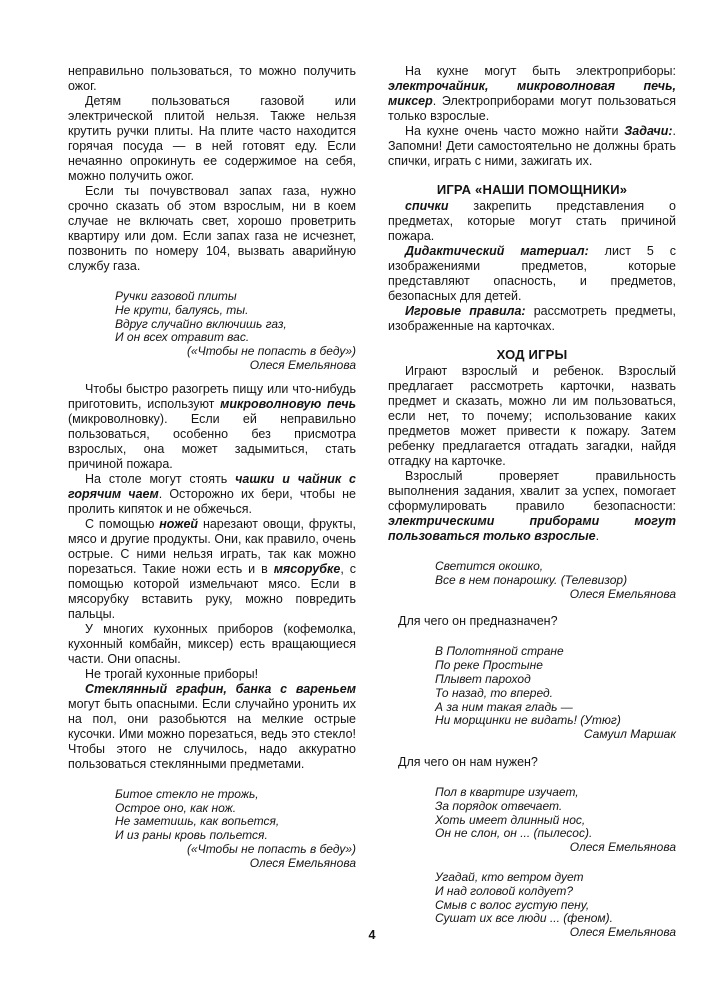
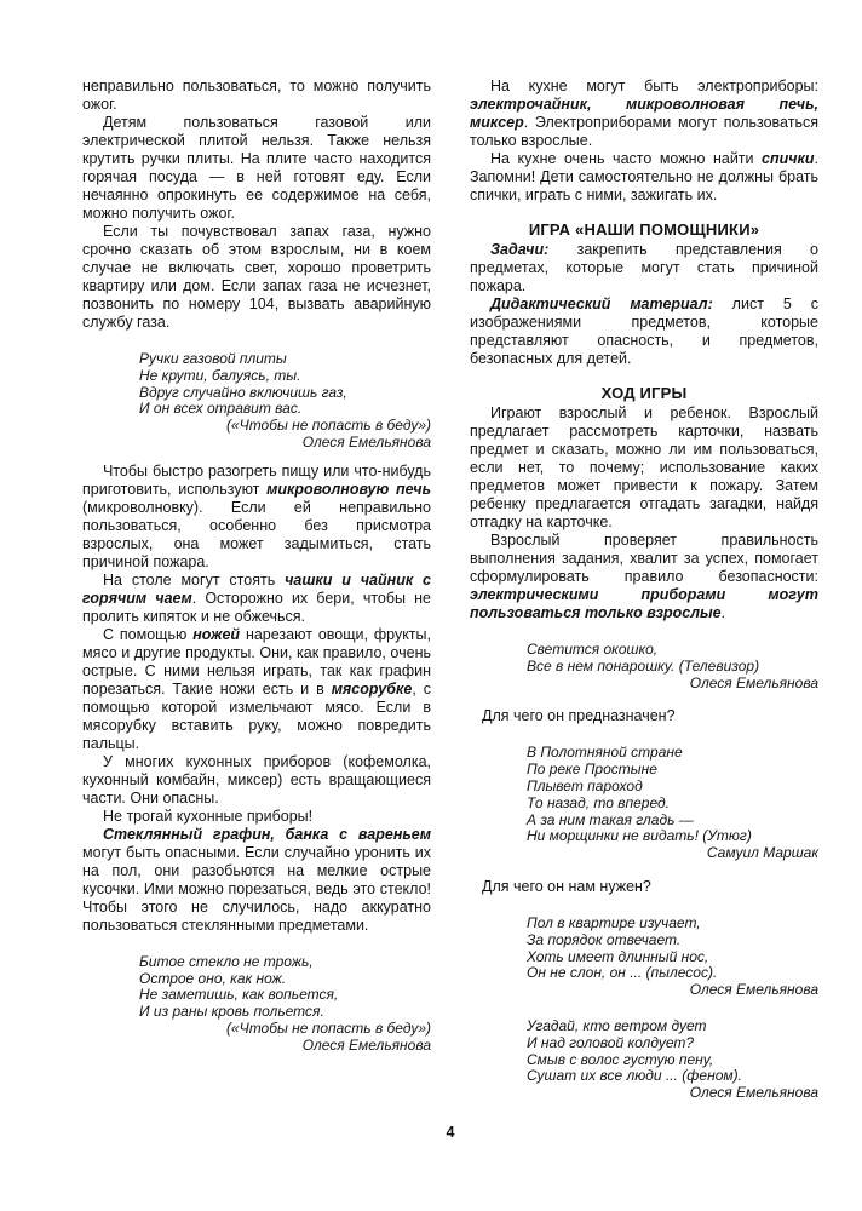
  неправильно пользоваться, то можно получить ожог.
  Детям пользоваться газовой или электрической плитой нельзя. Также нельзя крутить ручки плиты. На плите часто находится горячая посуда — в ней готовят еду. Если нечаянно опрокинуть ее содержимое на себя, можно получить ожог.
  Если ты почувствовал запах газа, нужно срочно сказать об этом взрослым, ни в коем случае не включать свет, хорошо проветрить квартиру или дом. Если запах газа не исчезнет, позвонить по номеру 104, вызвать аварийную службу газа.
  Ручки газовой плиты
  Не крути, балуясь, ты.
  Вдруг случайно включишь газ,
  И он всех отравит вас.
  («Чтобы не попасть в беду»)
  Олеся Емельянова
  Чтобы быстро разогреть пищу или что-нибудь приготовить, используют микроволновую печь (микроволновку). Если ей неправильно пользоваться, особенно без присмотра взрослых, она может задымиться, стать причиной пожара.
  На столе могут стоять чашки и чайник с горячим чаем. Осторожно их бери, чтобы не пролить кипяток и не обжечься.
- С помощью ножей нарезают овощи, фрукты, мясо и другие продукты. Они, как правило, очень острые. С ними нельзя играть, так как можно порезаться. Такие ножи есть и в мясорубке, с помощью которой измельчают мясо. Если в мясорубку вставить руку, можно повредить пальцы.
+ С помощью ножей нарезают овощи, фрукты, мясо и другие продукты. Они, как правило, очень острые. С ними нельзя играть, так как графин порезаться. Такие ножи есть и в мясорубке, с помощью которой измельчают мясо. Если в мясорубку вставить руку, можно повредить пальцы.
  У многих кухонных приборов (кофемолка, кухонный комбайн, миксер) есть вращающиеся части. Они опасны.
  Не трогай кухонные приборы!
  Стеклянный графин, банка с вареньем могут быть опасными. Если случайно уронить их на пол, они разобьются на мелкие острые кусочки. Ими можно порезаться, ведь это стекло! Чтобы этого не случилось, надо аккуратно пользоваться стеклянными предметами.
  Битое стекло не трожь,
  Острое оно, как нож.
  Не заметишь, как вопьется,
  И из раны кровь польется.
  («Чтобы не попасть в беду»)
  Олеся Емельянова
  На кухне могут быть электроприборы: электрочайник, микроволновая печь, миксер. Электроприборами могут пользоваться только взрослые.
- На кухне очень часто можно найти Задачи:. Запомни! Дети самостоятельно не должны брать спички, играть с ними, зажигать их.
+ На кухне очень часто можно найти спички. Запомни! Дети самостоятельно не должны брать спички, играть с ними, зажигать их.
  ИГРА «НАШИ ПОМОЩНИКИ»
- спички закрепить представления о предметах, которые могут стать причиной пожара.
+ Задачи: закрепить представления о предметах, которые могут стать причиной пожара.
  Дидактический материал: лист 5 с изображениями предметов, которые представляют опасность, и предметов, безопасных для детей.
- Игровые правила: рассмотреть предметы, изображенные на карточках.
  ХОД ИГРЫ
  Играют взрослый и ребенок. Взрослый предлагает рассмотреть карточки, назвать предмет и сказать, можно ли им пользоваться, если нет, то почему; использование каких предметов может привести к пожару. Затем ребенку предлагается отгадать загадки, найдя отгадку на карточке.
  Взрослый проверяет правильность выполнения задания, хвалит за успех, помогает сформулировать правило безопасности: электрическими приборами могут пользоваться только взрослые.
  Светится окошко,
  Все в нем понарошку. (Телевизор)
  Олеся Емельянова
  Для чего он предназначен?
  В Полотняной стране
  По реке Простыне
  Плывет пароход
  То назад, то вперед.
  А за ним такая гладь —
  Ни морщинки не видать! (Утюг)
  Самуил Маршак
  Для чего он нам нужен?
  Пол в квартире изучает,
  За порядок отвечает.
  Хоть имеет длинный нос,
  Он не слон, он ... (пылесос).
  Олеся Емельянова
  Угадай, кто ветром дует
  И над головой колдует?
  Смыв с волос густую пену,
  Сушат их все люди ... (феном).
  Олеся Емельянова
  4
